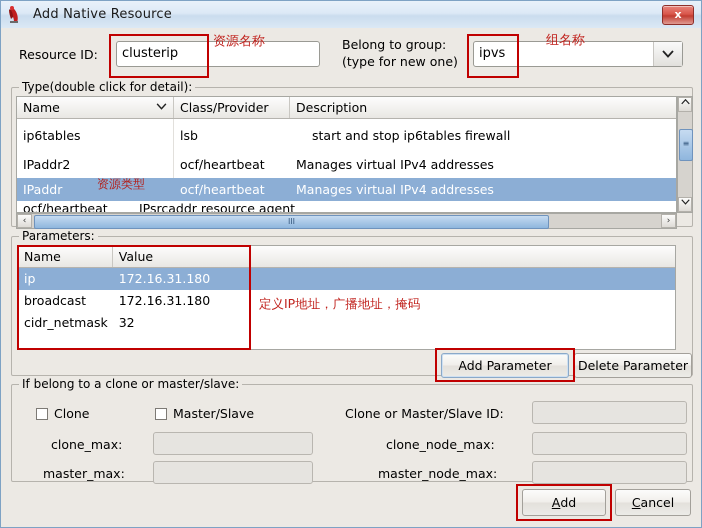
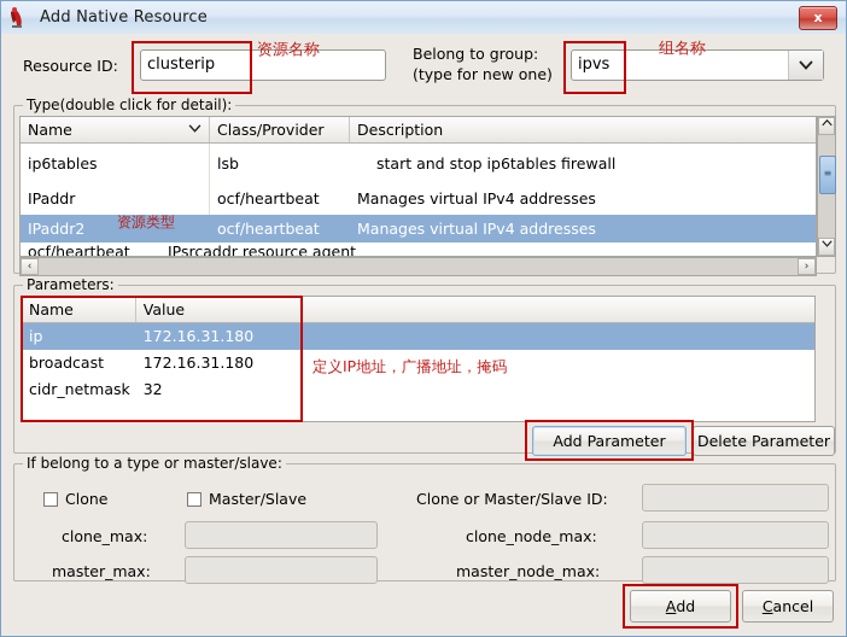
  Add Native Resource
  x
  Resource ID:
  clusterip
  Belong to group:
  (type for new one)
  ipvs
  资源名称
  组名称
  Type(double click for detail):
  Name
  Class/Provider
  Description
  ip6tables
  lsb
  start and stop ip6tables firewall
- IPaddr2
+ IPaddr
  ocf/heartbeat
  Manages virtual IPv4 addresses
- IPaddr
+ IPaddr2
  ocf/heartbeat
  Manages virtual IPv4 addresses
  ocf/heartbeat
  IPsrcaddr resource agent
  资源类型
  ≡
  ‹
- III
  ›
  Parameters:
  Name
  Value
  ip
  172.16.31.180
  broadcast
  172.16.31.180
  cidr_netmask
  32
  定义IP地址，广播地址，掩码
  Add Parameter
  Delete Parameter
- If belong to a clone or master/slave:
+ If belong to a type or master/slave:
  Clone
  Master/Slave
  Clone or Master/Slave ID:
  clone_max:
  clone_node_max:
  master_max:
  master_node_max:
  A
  dd
  C
  ancel
